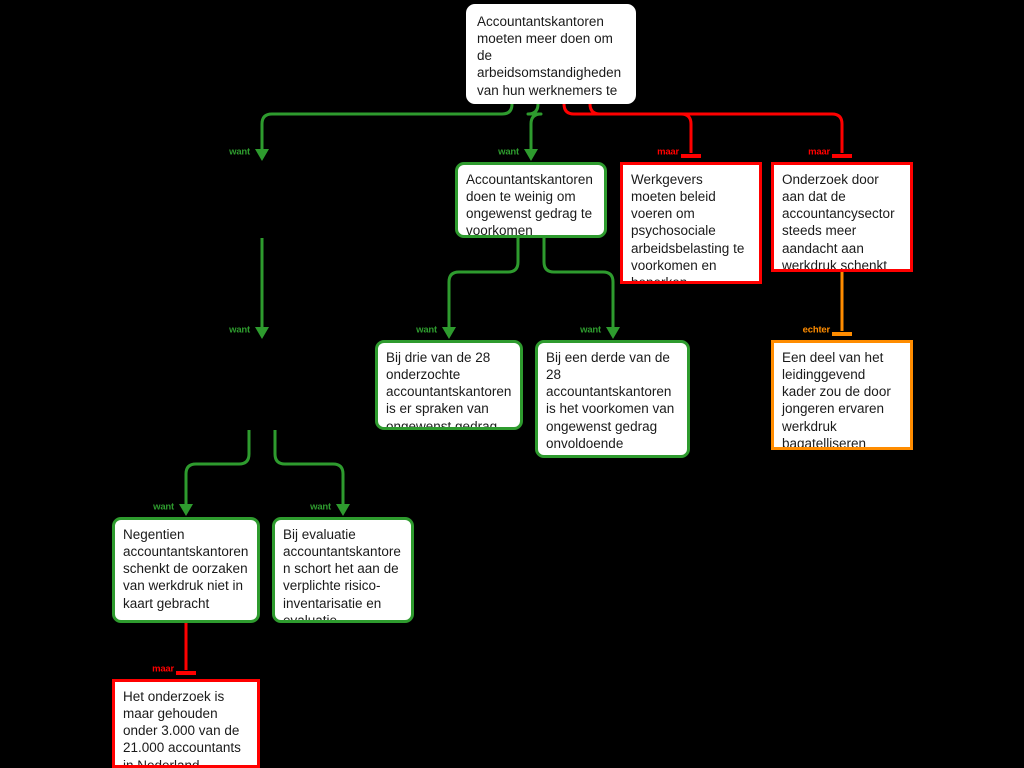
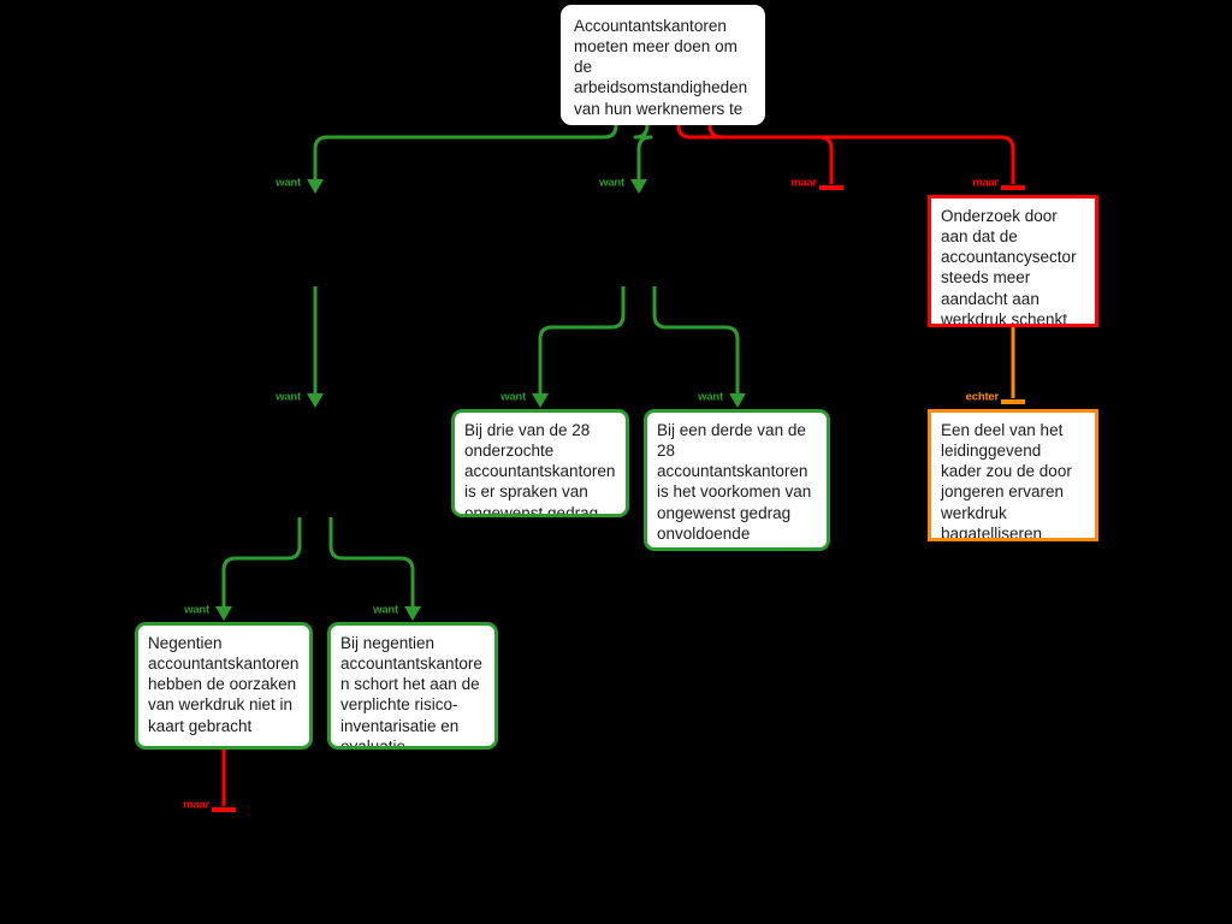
  Accountantskantoren moeten meer doen om de arbeidsomstandigheden van hun werknemers te
- Accountantskantoren doen te weinig om ongewenst gedrag te voorkomen
- Werkgevers moeten beleid voeren om psychosociale arbeidsbelasting te voorkomen en beperken
  Onderzoek door aan dat de accountancysector steeds meer aandacht aan werkdruk schenkt
  Bij drie van de 28 onderzochte accountantskantoren is er spraken van ongewenst gedrag.
  Bij een derde van de 28 accountantskantoren is het voorkomen van ongewenst gedrag onvoldoende
  Een deel van het leidinggevend kader zou de door jongeren ervaren werkdruk bagatelliseren
- Negentien accountantskantoren schenkt de oorzaken van werkdruk niet in kaart gebracht
+ Negentien accountantskantoren hebben de oorzaken van werkdruk niet in kaart gebracht
- Bij evaluatie accountantskantoren schort het aan de verplichte risico-inventarisatie en evaluatie
+ Bij negentien accountantskantoren schort het aan de verplichte risico-inventarisatie en evaluatie
- Het onderzoek is maar gehouden onder 3.000 van de 21.000 accountants in Nederland
  want
  want
  maar
  maar
  want
  want
  want
  echter
  want
  want
  maar
